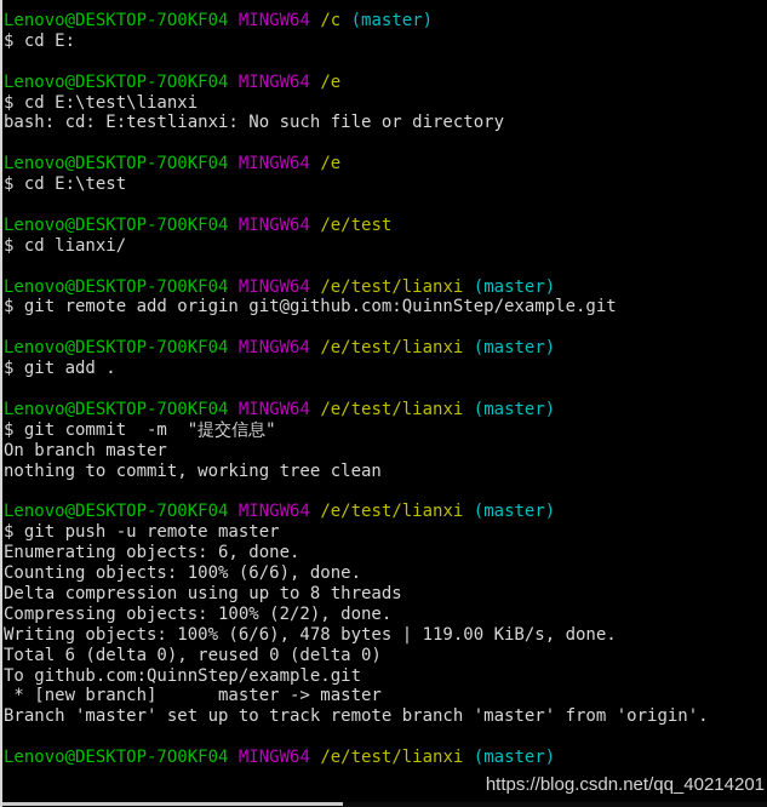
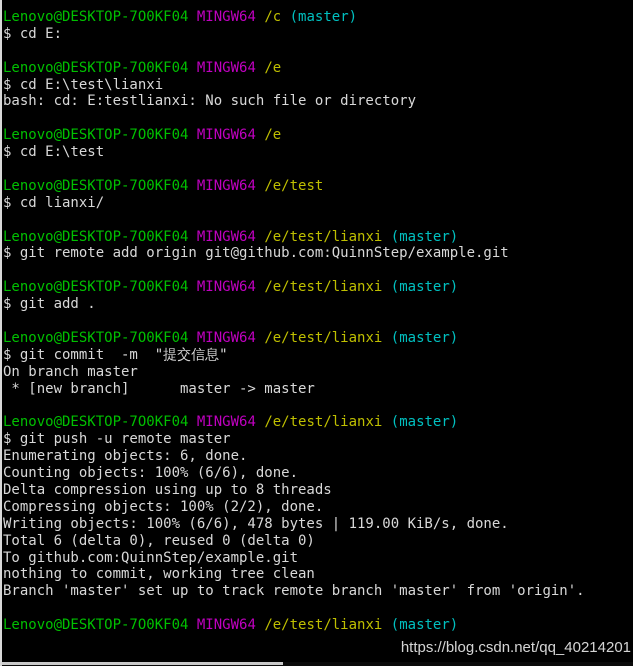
  Lenovo@DESKTOP-7O0KF04 MINGW64 /c (master)
  $ cd E:
  Lenovo@DESKTOP-7O0KF04 MINGW64 /e
  $ cd E:\test\lianxi
  bash: cd: E:testlianxi: No such file or directory
  Lenovo@DESKTOP-7O0KF04 MINGW64 /e
  $ cd E:\test
  Lenovo@DESKTOP-7O0KF04 MINGW64 /e/test
  $ cd lianxi/
  Lenovo@DESKTOP-7O0KF04 MINGW64 /e/test/lianxi (master)
  $ git remote add origin git@github.com:QuinnStep/example.git
  Lenovo@DESKTOP-7O0KF04 MINGW64 /e/test/lianxi (master)
  $ git add .
  Lenovo@DESKTOP-7O0KF04 MINGW64 /e/test/lianxi (master)
  $ git commit -m "提交信息"
  On branch master
- nothing to commit, working tree clean
+ * [new branch] master -> master
  Lenovo@DESKTOP-7O0KF04 MINGW64 /e/test/lianxi (master)
  $ git push -u remote master
  Enumerating objects: 6, done.
  Counting objects: 100% (6/6), done.
  Delta compression using up to 8 threads
  Compressing objects: 100% (2/2), done.
  Writing objects: 100% (6/6), 478 bytes | 119.00 KiB/s, done.
  Total 6 (delta 0), reused 0 (delta 0)
  To github.com:QuinnStep/example.git
- * [new branch] master -> master
+ nothing to commit, working tree clean
  Branch 'master' set up to track remote branch 'master' from 'origin'.
  Lenovo@DESKTOP-7O0KF04 MINGW64 /e/test/lianxi (master)
  https://blog.csdn.net/qq_40214201
